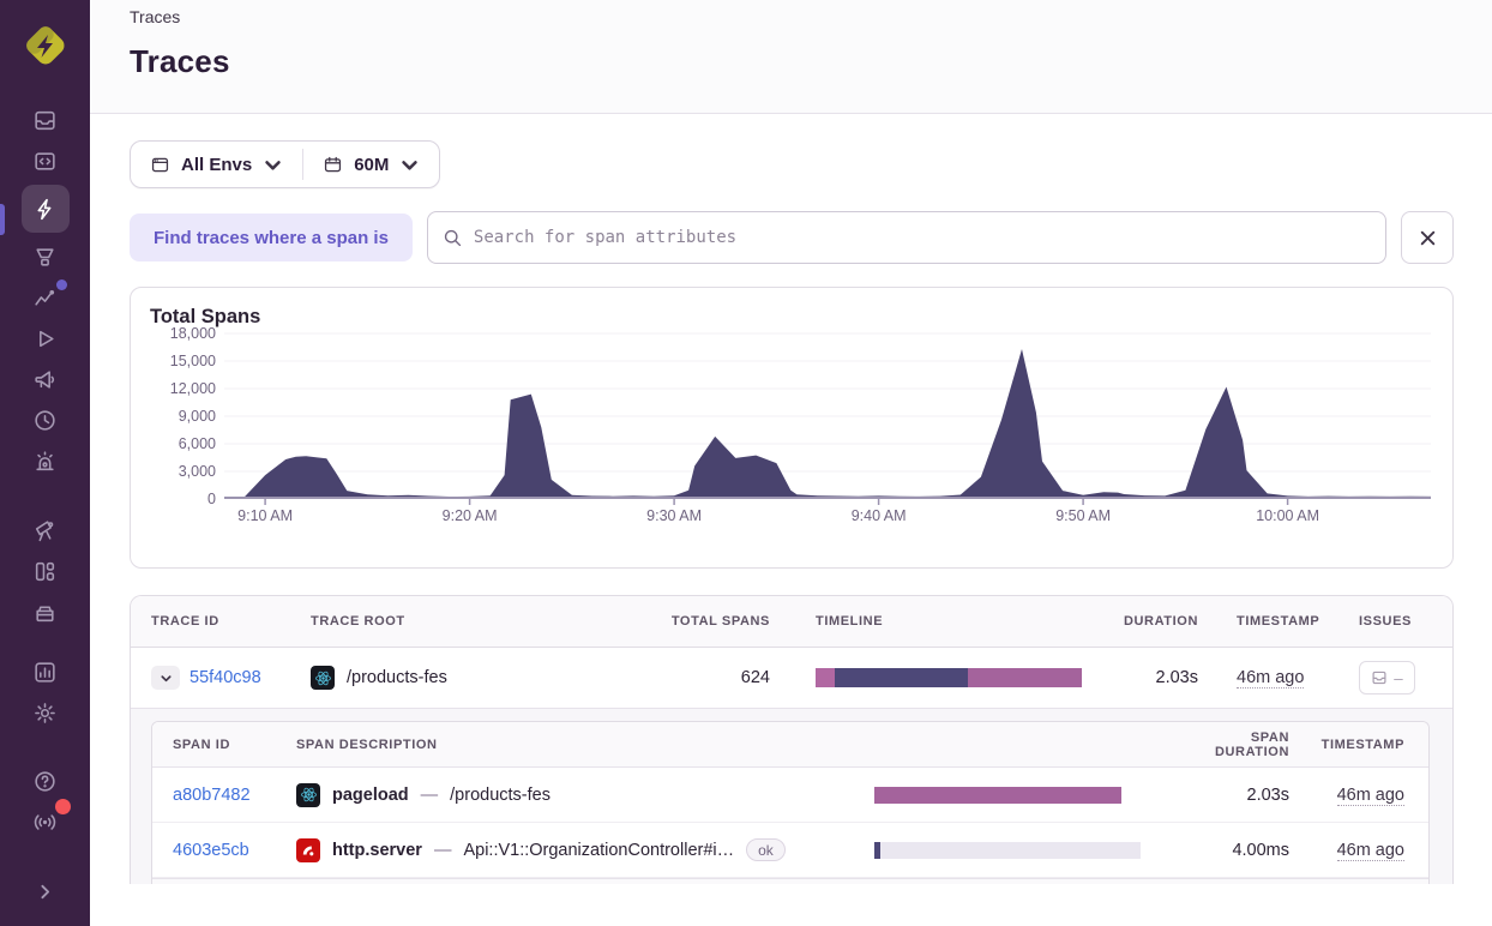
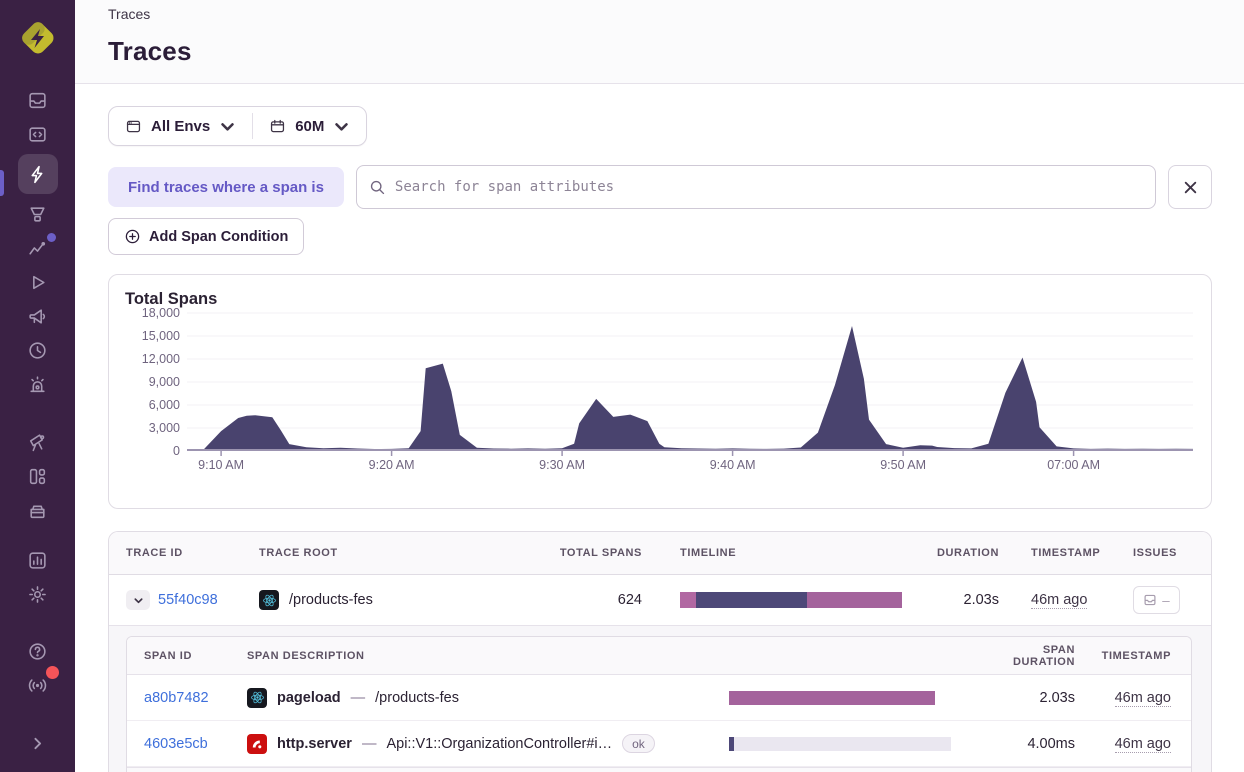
  Traces
  Traces
  All Envs
  60M
  Find traces where a span is
  Search for span attributes
+ Add Span Condition
  Total Spans
  0
  3,000
  6,000
  9,000
  12,000
  15,000
  18,000
  9:10 AM
  9:20 AM
  9:30 AM
  9:40 AM
  9:50 AM
- 10:00 AM
+ 07:00 AM
  TRACE ID
  TRACE ROOT
  TOTAL SPANS
  TIMELINE
  DURATION
  TIMESTAMP
  ISSUES
  55f40c98
  /products-fes
  624
  2.03s
  46m ago
  –
  SPAN ID
  SPAN DESCRIPTION
  SPAN DURATION
  TIMESTAMP
  a80b7482
  pageload
  —
  /products-fes
  2.03s
  46m ago
  4603e5cb
  http.server
  —
  Api::V1::OrganizationController#i…
  ok
  4.00ms
  46m ago
